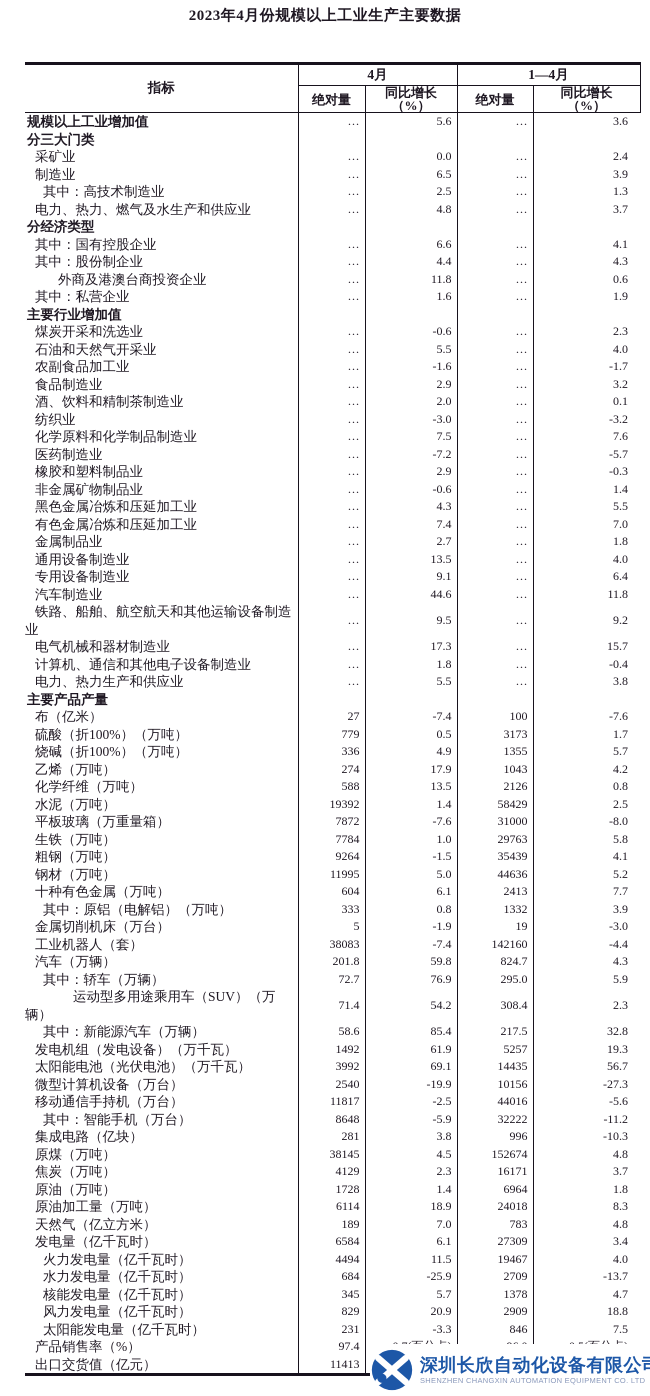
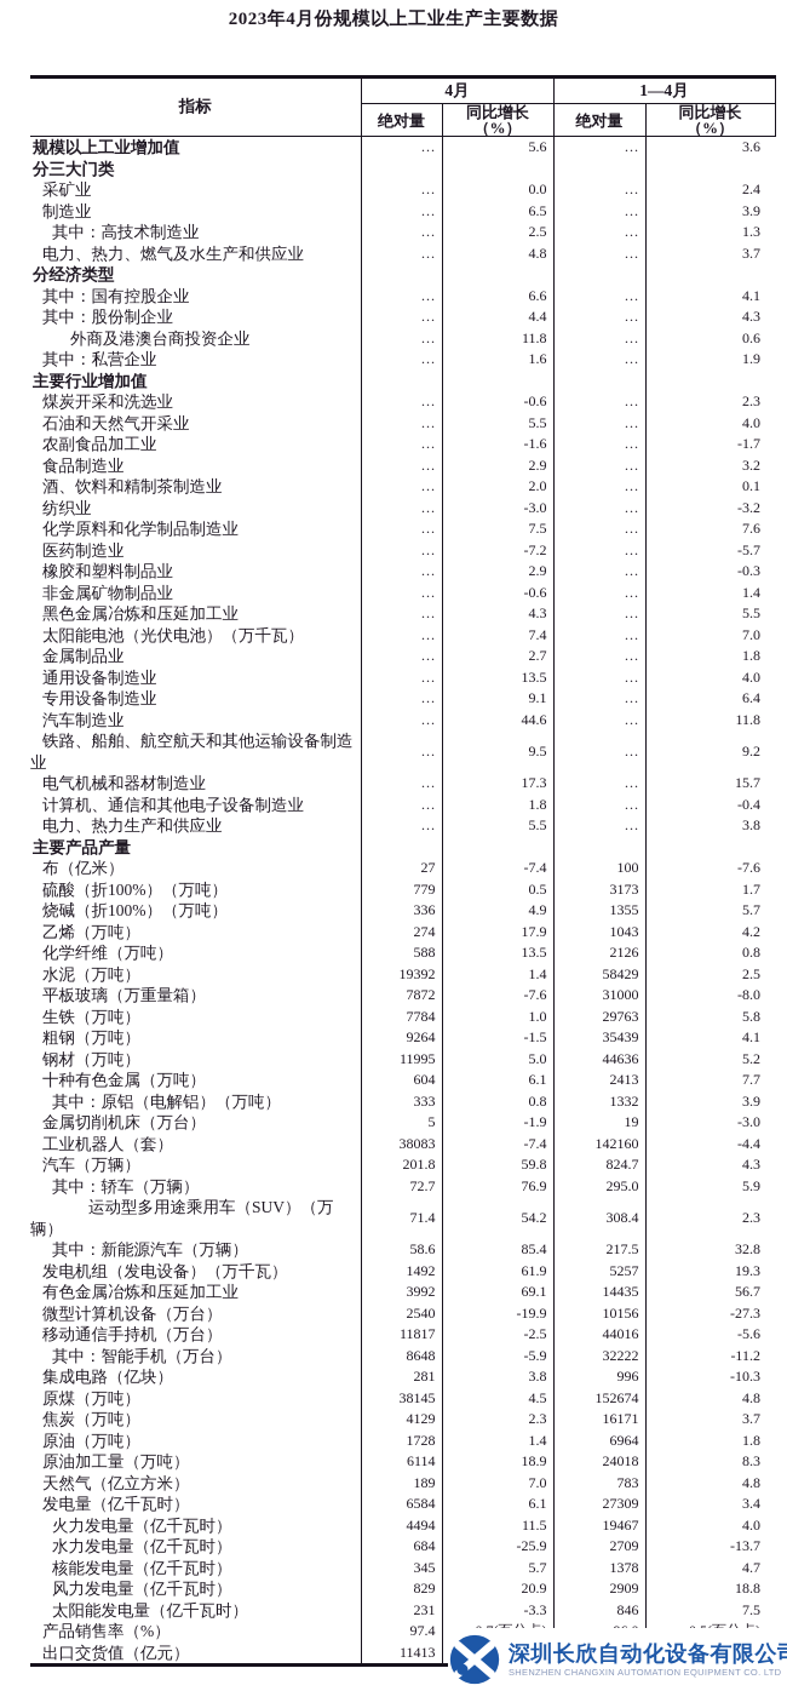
  2023年4月份规模以上工业生产主要数据
  指标	4月	1—4月
  绝对量	同比增长（%）	绝对量	同比增长（%）
  规模以上工业增加值	…	5.6	…	3.6
  分三大门类
  采矿业	…	0.0	…	2.4
  制造业	…	6.5	…	3.9
  其中：高技术制造业	…	2.5	…	1.3
  电力、热力、燃气及水生产和供应业	…	4.8	…	3.7
  分经济类型
  其中：国有控股企业	…	6.6	…	4.1
  其中：股份制企业	…	4.4	…	4.3
  外商及港澳台商投资企业	…	11.8	…	0.6
  其中：私营企业	…	1.6	…	1.9
  主要行业增加值
  煤炭开采和洗选业	…	-0.6	…	2.3
  石油和天然气开采业	…	5.5	…	4.0
  农副食品加工业	…	-1.6	…	-1.7
  食品制造业	…	2.9	…	3.2
  酒、饮料和精制茶制造业	…	2.0	…	0.1
  纺织业	…	-3.0	…	-3.2
  化学原料和化学制品制造业	…	7.5	…	7.6
  医药制造业	…	-7.2	…	-5.7
  橡胶和塑料制品业	…	2.9	…	-0.3
  非金属矿物制品业	…	-0.6	…	1.4
  黑色金属冶炼和压延加工业	…	4.3	…	5.5
- 有色金属冶炼和压延加工业	…	7.4	…	7.0
+ 太阳能电池（光伏电池）（万千瓦）	…	7.4	…	7.0
  金属制品业	…	2.7	…	1.8
  通用设备制造业	…	13.5	…	4.0
  专用设备制造业	…	9.1	…	6.4
  汽车制造业	…	44.6	…	11.8
  铁路、船舶、航空航天和其他运输设备制造 业	…	9.5	…	9.2
  电气机械和器材制造业	…	17.3	…	15.7
  计算机、通信和其他电子设备制造业	…	1.8	…	-0.4
  电力、热力生产和供应业	…	5.5	…	3.8
  主要产品产量
  布（亿米）	27	-7.4	100	-7.6
  硫酸（折100%）（万吨）	779	0.5	3173	1.7
  烧碱（折100%）（万吨）	336	4.9	1355	5.7
  乙烯（万吨）	274	17.9	1043	4.2
  化学纤维（万吨）	588	13.5	2126	0.8
  水泥（万吨）	19392	1.4	58429	2.5
  平板玻璃（万重量箱）	7872	-7.6	31000	-8.0
  生铁（万吨）	7784	1.0	29763	5.8
  粗钢（万吨）	9264	-1.5	35439	4.1
  钢材（万吨）	11995	5.0	44636	5.2
  十种有色金属（万吨）	604	6.1	2413	7.7
  其中：原铝（电解铝）（万吨）	333	0.8	1332	3.9
  金属切削机床（万台）	5	-1.9	19	-3.0
  工业机器人（套）	38083	-7.4	142160	-4.4
  汽车（万辆）	201.8	59.8	824.7	4.3
  其中：轿车（万辆）	72.7	76.9	295.0	5.9
  运动型多用途乘用车（SUV）（万 辆）	71.4	54.2	308.4	2.3
  其中：新能源汽车（万辆）	58.6	85.4	217.5	32.8
  发电机组（发电设备）（万千瓦）	1492	61.9	5257	19.3
- 太阳能电池（光伏电池）（万千瓦）	3992	69.1	14435	56.7
+ 有色金属冶炼和压延加工业	3992	69.1	14435	56.7
  微型计算机设备（万台）	2540	-19.9	10156	-27.3
  移动通信手持机（万台）	11817	-2.5	44016	-5.6
  其中：智能手机（万台）	8648	-5.9	32222	-11.2
  集成电路（亿块）	281	3.8	996	-10.3
  原煤（万吨）	38145	4.5	152674	4.8
  焦炭（万吨）	4129	2.3	16171	3.7
  原油（万吨）	1728	1.4	6964	1.8
  原油加工量（万吨）	6114	18.9	24018	8.3
  天然气（亿立方米）	189	7.0	783	4.8
  发电量（亿千瓦时）	6584	6.1	27309	3.4
  火力发电量（亿千瓦时）	4494	11.5	19467	4.0
  水力发电量（亿千瓦时）	684	-25.9	2709	-13.7
  核能发电量（亿千瓦时）	345	5.7	1378	4.7
  风力发电量（亿千瓦时）	829	20.9	2909	18.8
  太阳能发电量（亿千瓦时）	231	-3.3	846	7.5
  出口交货值（亿元）	11413
  深圳长欣自动化设备有限公
  SHENZHEN CHANGXIN AUTOMATION EQUIPMENT CO. LTD
